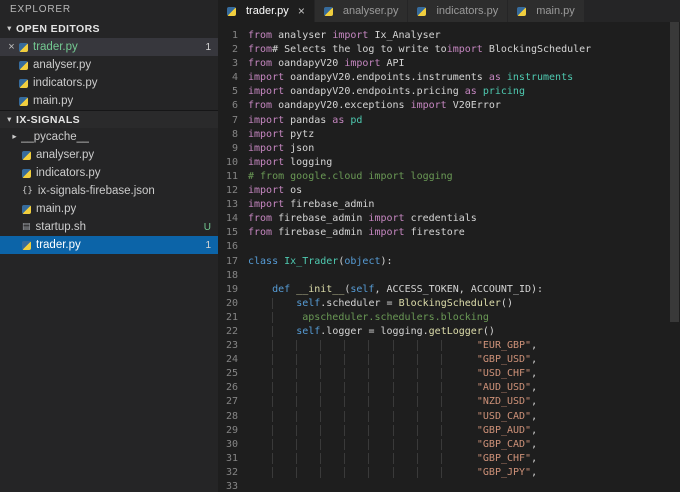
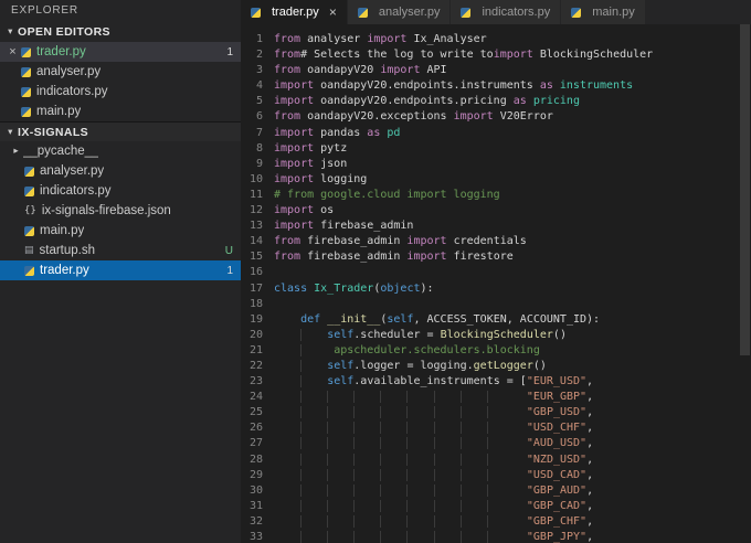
  EXPLORER
  ▾
  OPEN EDITORS
  ×
  trader.py
  1
  analyser.py
  indicators.py
  main.py
  ▾
  IX-SIGNALS
  ▸
  __pycache__
  analyser.py
  indicators.py
  {}
  ix-signals-firebase.json
  main.py
  ▤
  startup.sh
  U
  trader.py
  1
  trader.py
  ×
  analyser.py
  indicators.py
  main.py
  1
  2
  3
  4
  5
  6
  7
  8
  9
  10
  11
  12
  13
  14
  15
  16
  17
  18
  19
  20
  21
  22
  23
  24
  25
  26
  27
  28
  29
  30
  31
  32
  33
  from analyser import Ix_Analyser
  from# Selects the log to write toimport BlockingScheduler
  from oandapyV20 import API
  import oandapyV20.endpoints.instruments as instruments
  import oandapyV20.endpoints.pricing as pricing
  from oandapyV20.exceptions import V20Error
  import pandas as pd
  import pytz
  import json
  import logging
  # from google.cloud import logging
  import os
  import firebase_admin
  from firebase_admin import credentials
  from firebase_admin import firestore
  class Ix_Trader(object):
  def __init__(self, ACCESS_TOKEN, ACCOUNT_ID):
  self.scheduler = BlockingScheduler()
  apscheduler.schedulers.blocking
  self.logger = logging.getLogger()
+ self.available_instruments = ["EUR_USD",
  "EUR_GBP",
  "GBP_USD",
  "USD_CHF",
  "AUD_USD",
  "NZD_USD",
  "USD_CAD",
  "GBP_AUD",
  "GBP_CAD",
  "GBP_CHF",
  "GBP_JPY",
